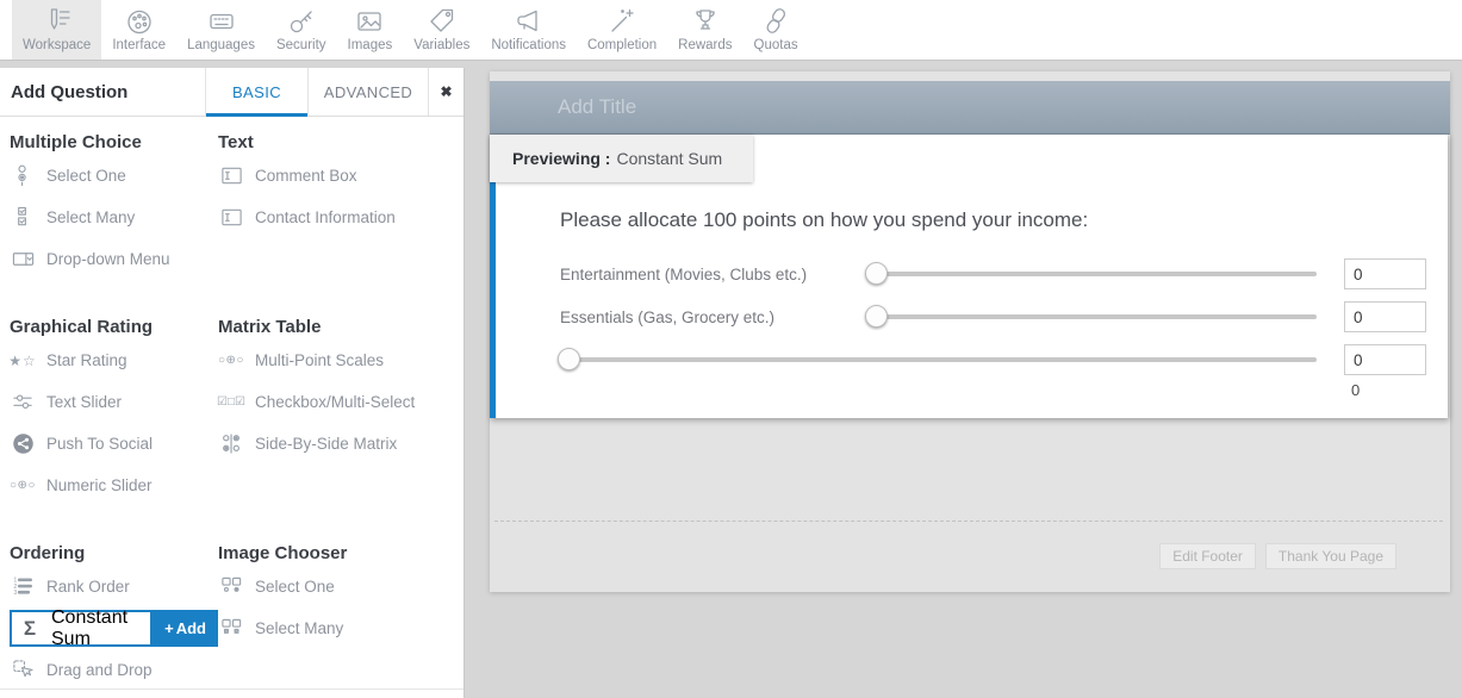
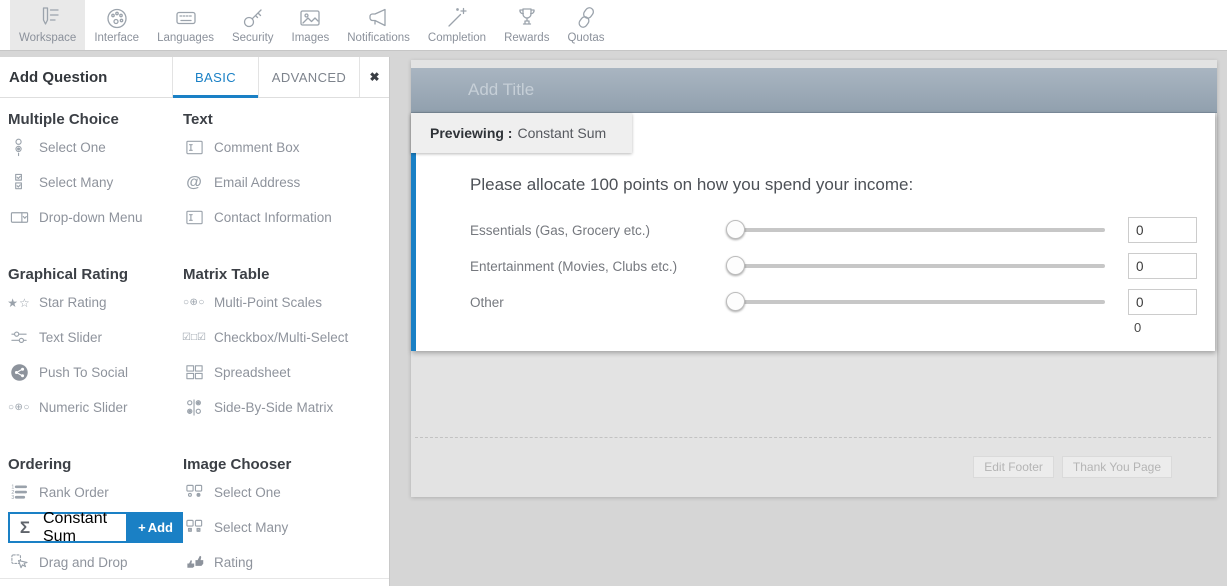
  Workspace
  Interface
  Languages
  Security
  Images
- Variables
  Notifications
  Completion
  Rewards
  Quotas
  Add Question
  BASIC
  ADVANCED
  ✖
  Multiple Choice
  Select One
  Select Many
  Drop-down Menu
  Text
  Comment Box
+ @
+ Email Address
  Contact Information
  Graphical Rating
  ★☆
  Star Rating
  Text Slider
  Push To Social
  ○⊕○
  Numeric Slider
  Matrix Table
  ○⊕○
  Multi-Point Scales
  ☑□☑
  Checkbox/Multi-Select
+ Spreadsheet
  Side-By-Side Matrix
  Ordering
  Rank Order
  Σ
  Constant Sum
  +
  Add
  Drag and Drop
  Image Chooser
  Select One
  Select Many
+ Rating
  Add Title
  Previewing :
  Constant Sum
  Please allocate 100 points on how you spend your income:
- Entertainment (Movies, Clubs etc.)
+ Essentials (Gas, Grocery etc.)
  0
- Essentials (Gas, Grocery etc.)
+ Entertainment (Movies, Clubs etc.)
  0
+ Other
  0
  0
  Edit Footer
  Thank You Page
